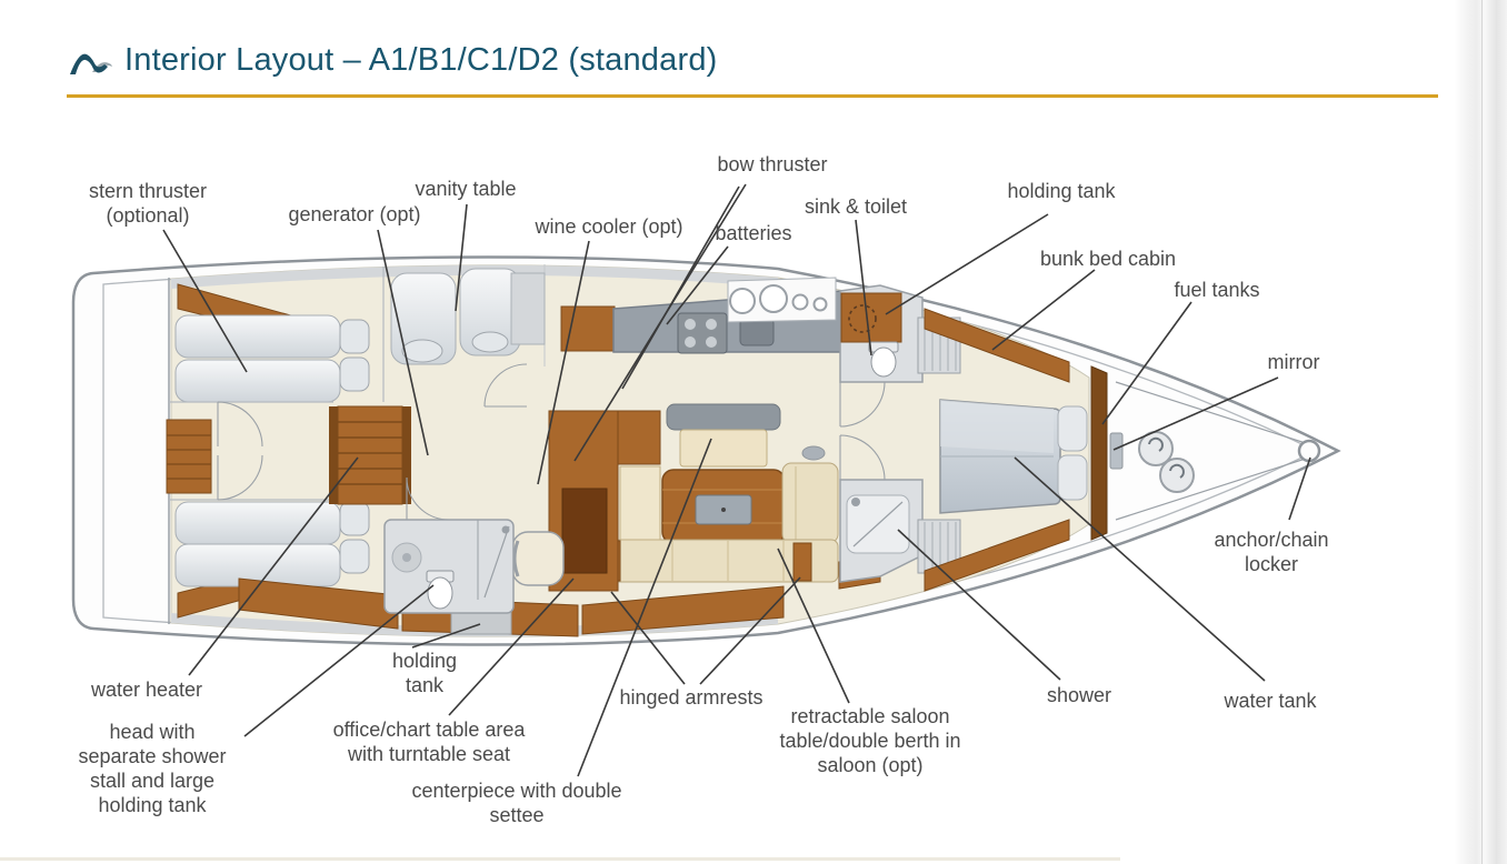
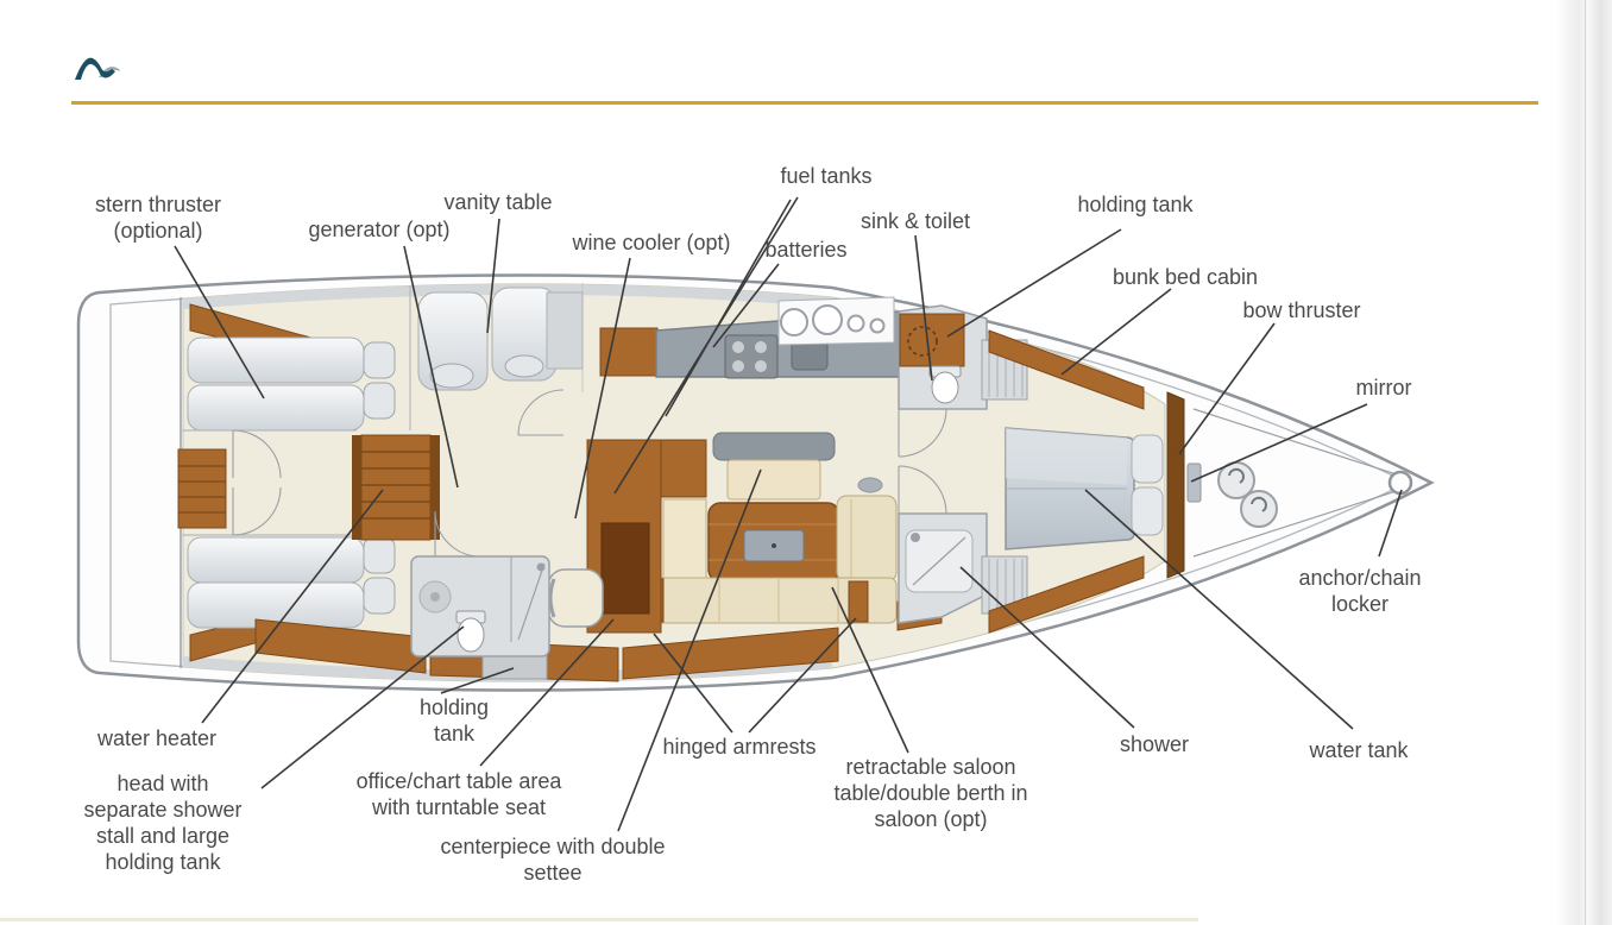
- Interior Layout – A1/B1/C1/D2 (standard)
  stern thruster
  (optional)
  generator (opt)
  vanity table
  wine cooler (opt)
- bow thruster
+ fuel tanks
  batteries
  sink & toilet
  holding tank
  bunk bed cabin
- fuel tanks
+ bow thruster
  mirror
  anchor/chain
  locker
  water heater
  head with
  separate shower
  stall and large
  holding tank
  holding
  tank
  office/chart table area
  with turntable seat
  centerpiece with double
  settee
  hinged armrests
  retractable saloon
  table/double berth in
  saloon (opt)
  shower
  water tank
